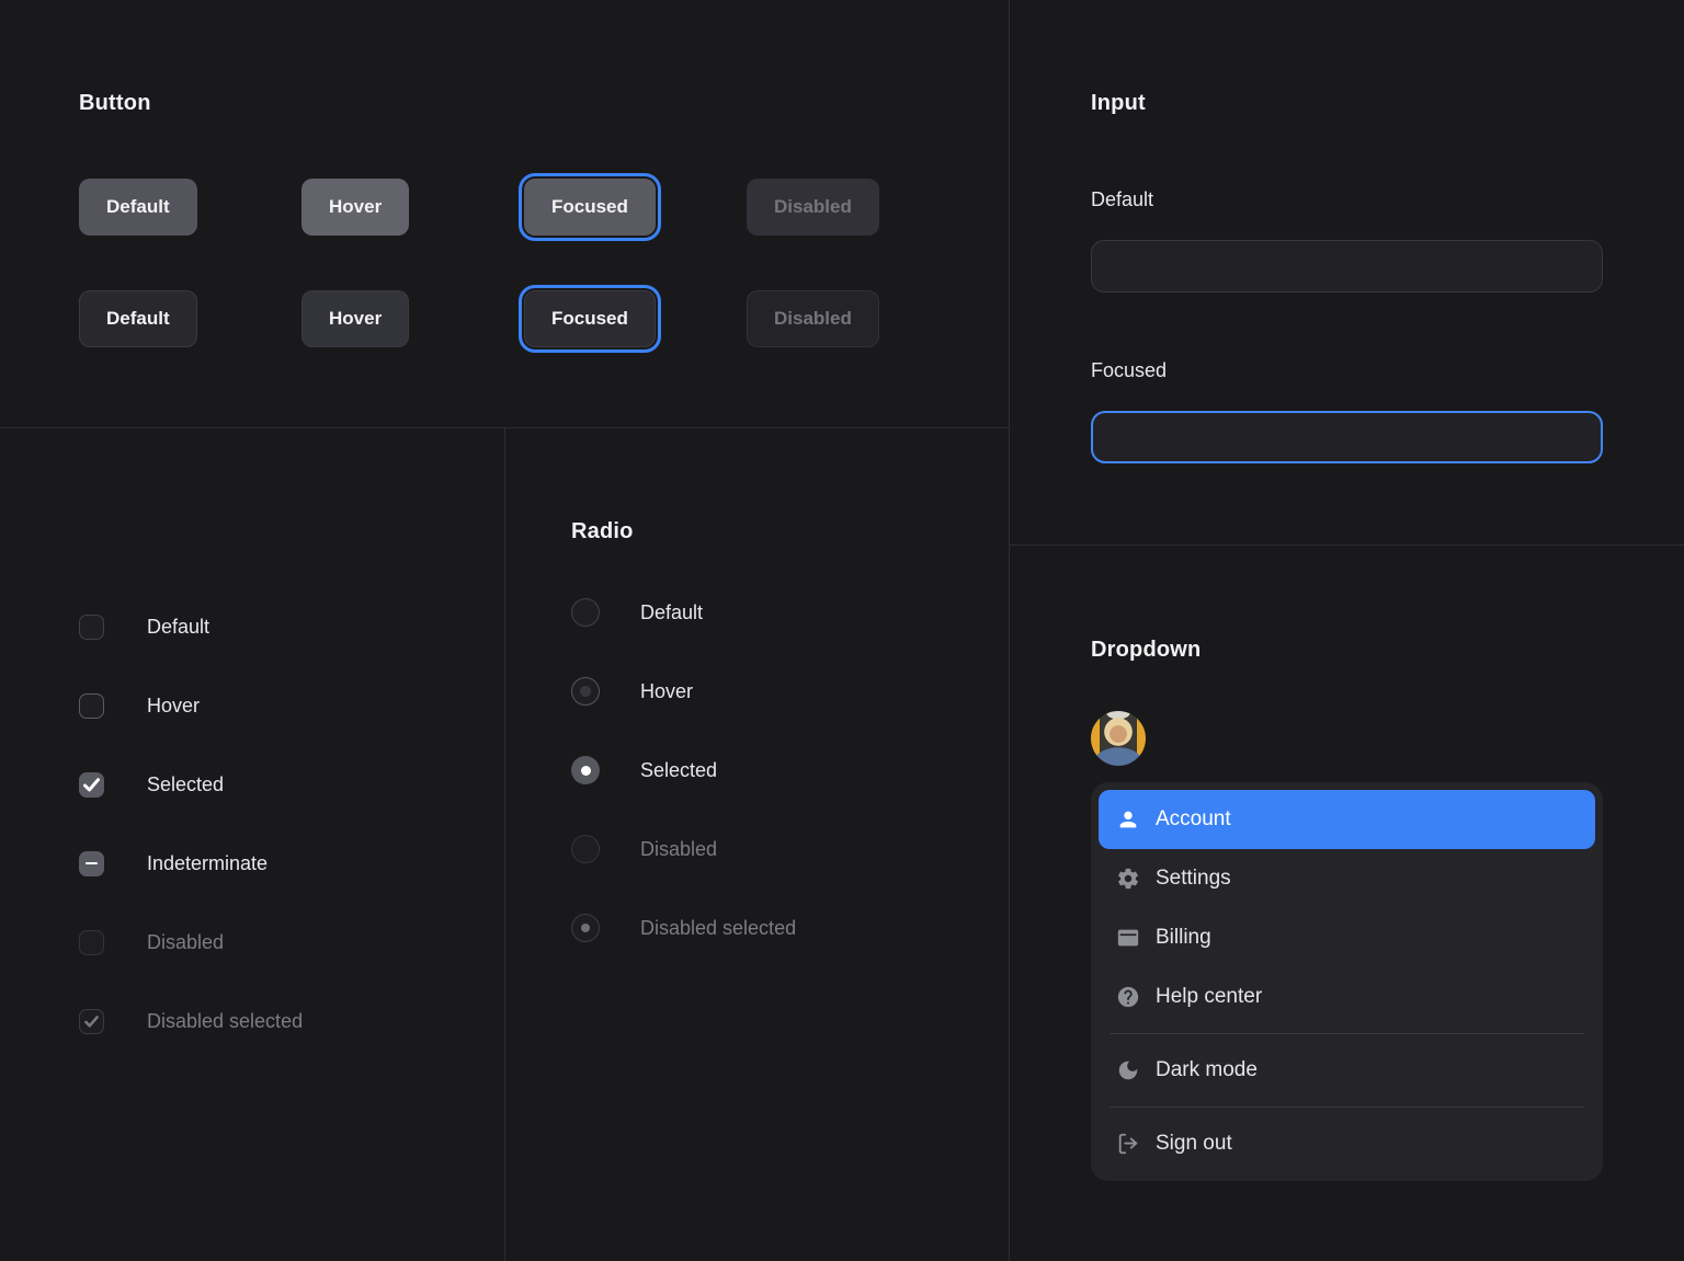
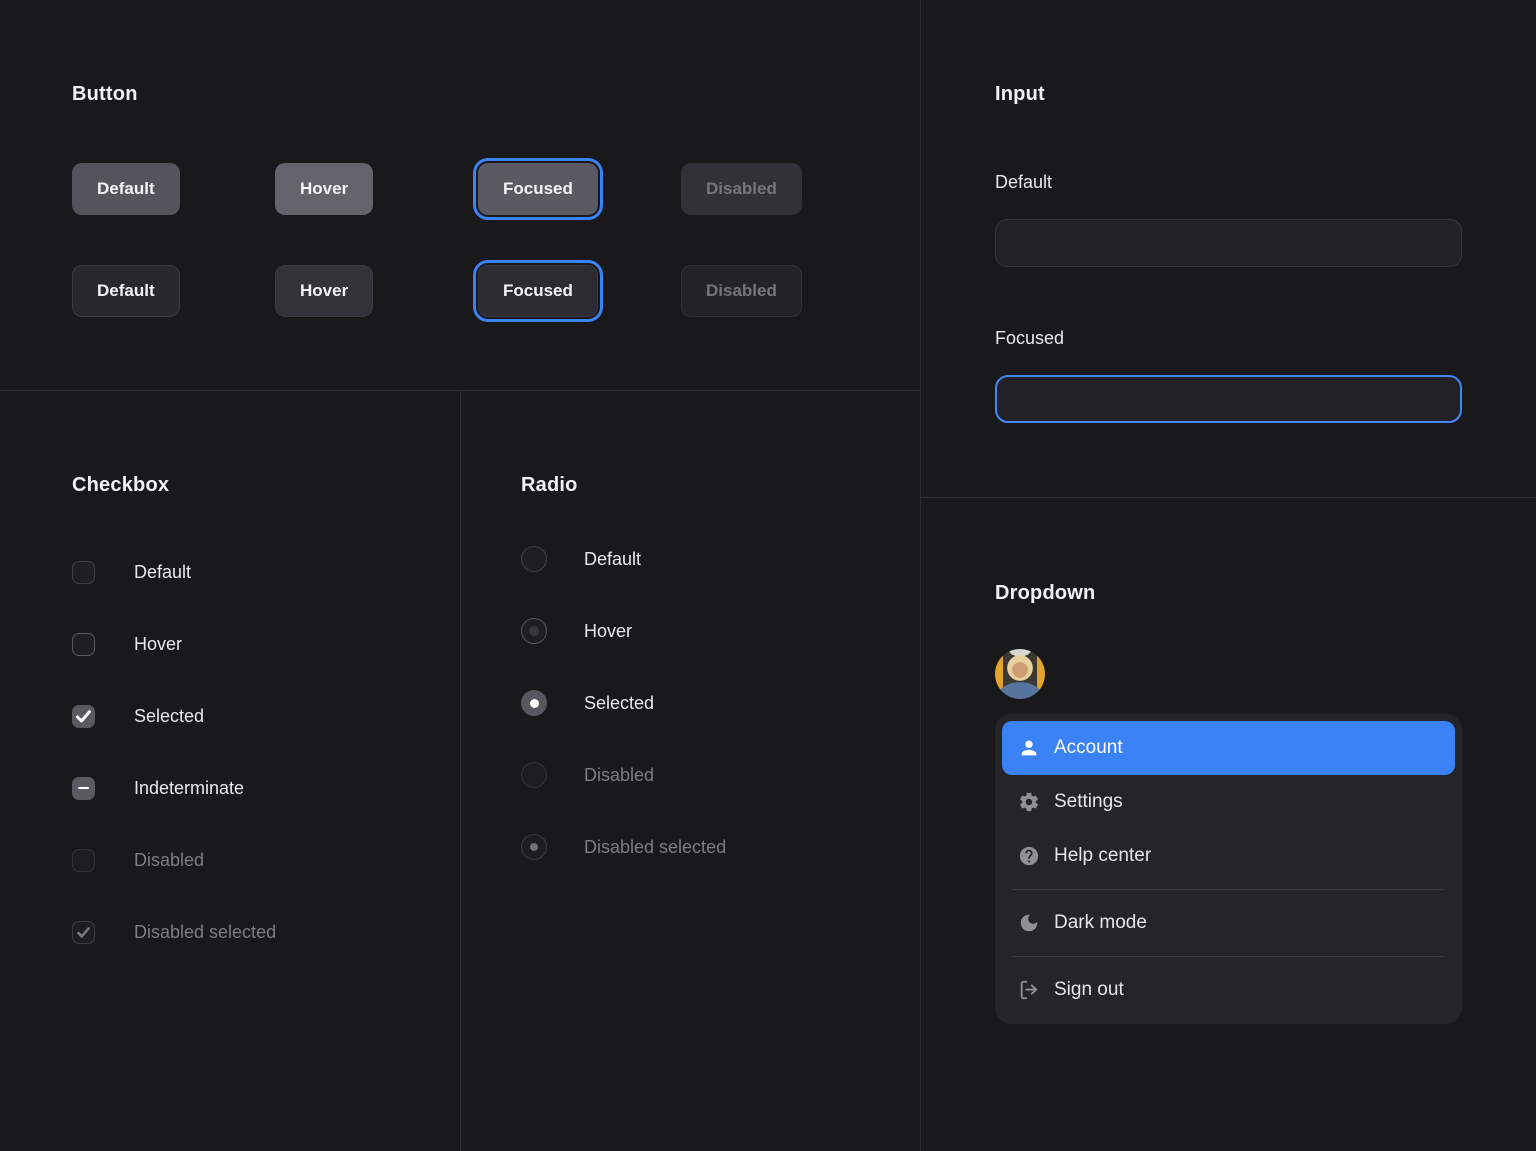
  Button
  Default
  Hover
  Focused
  Disabled
  Default
  Hover
  Focused
  Disabled
+ Checkbox
  Default
  Hover
  Selected
  Indeterminate
  Disabled
  Disabled selected
  Radio
  Default
  Hover
  Selected
  Disabled
  Disabled selected
  Input
  Default
  Focused
  Dropdown
  Account
  Settings
- Billing
  Help center
  Dark mode
  Sign out
